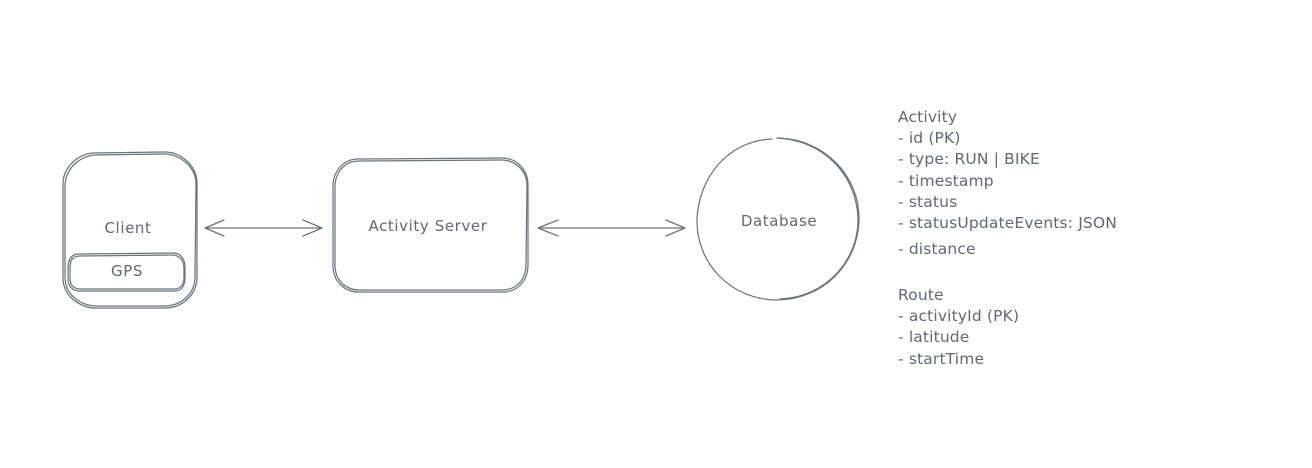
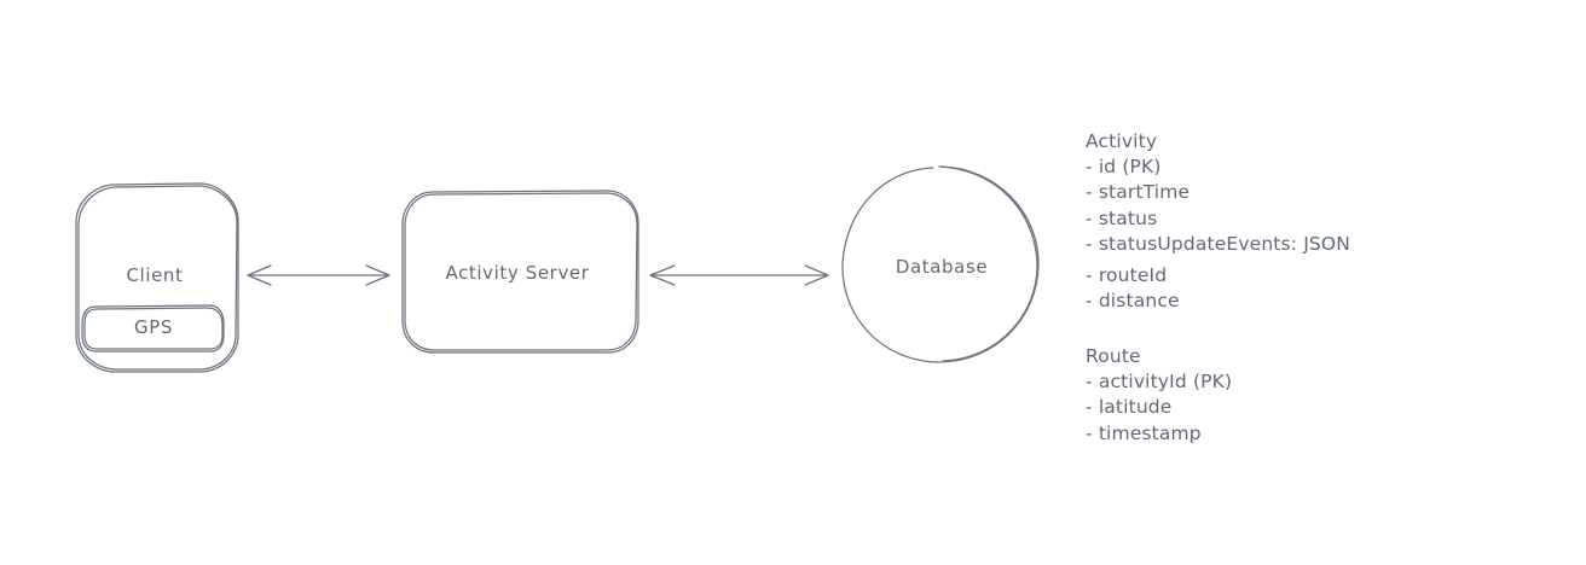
  Client
  GPS
  Activity Server
  Database
  Activity
  - id (PK)
- - type: RUN | BIKE
- - timestamp
+ - startTime
  - status
  - statusUpdateEvents: JSON
+ - routeId
  - distance
  Route
  - activityId (PK)
  - latitude
- - startTime
+ - timestamp
